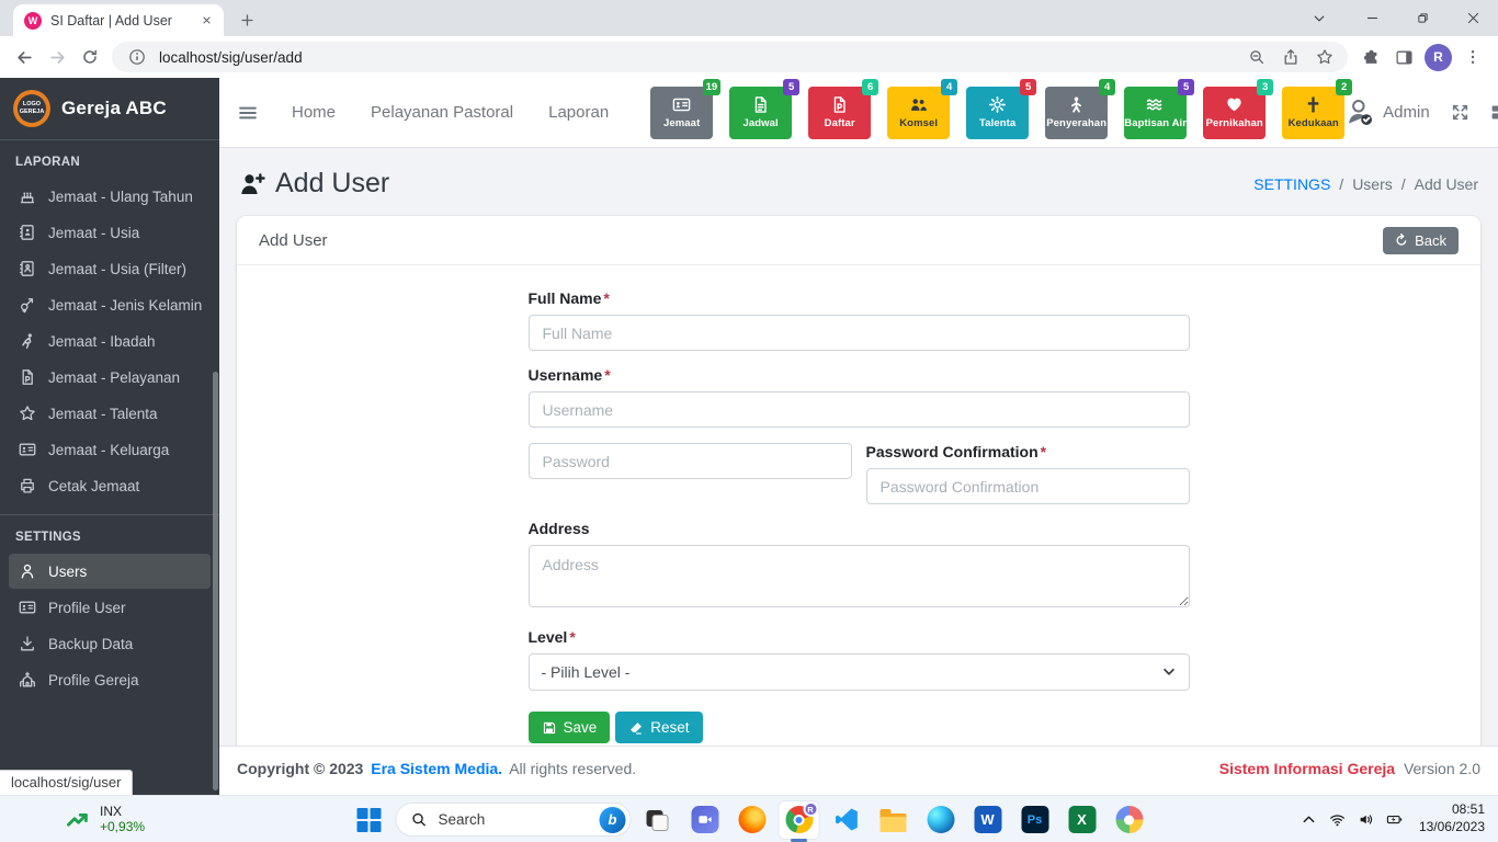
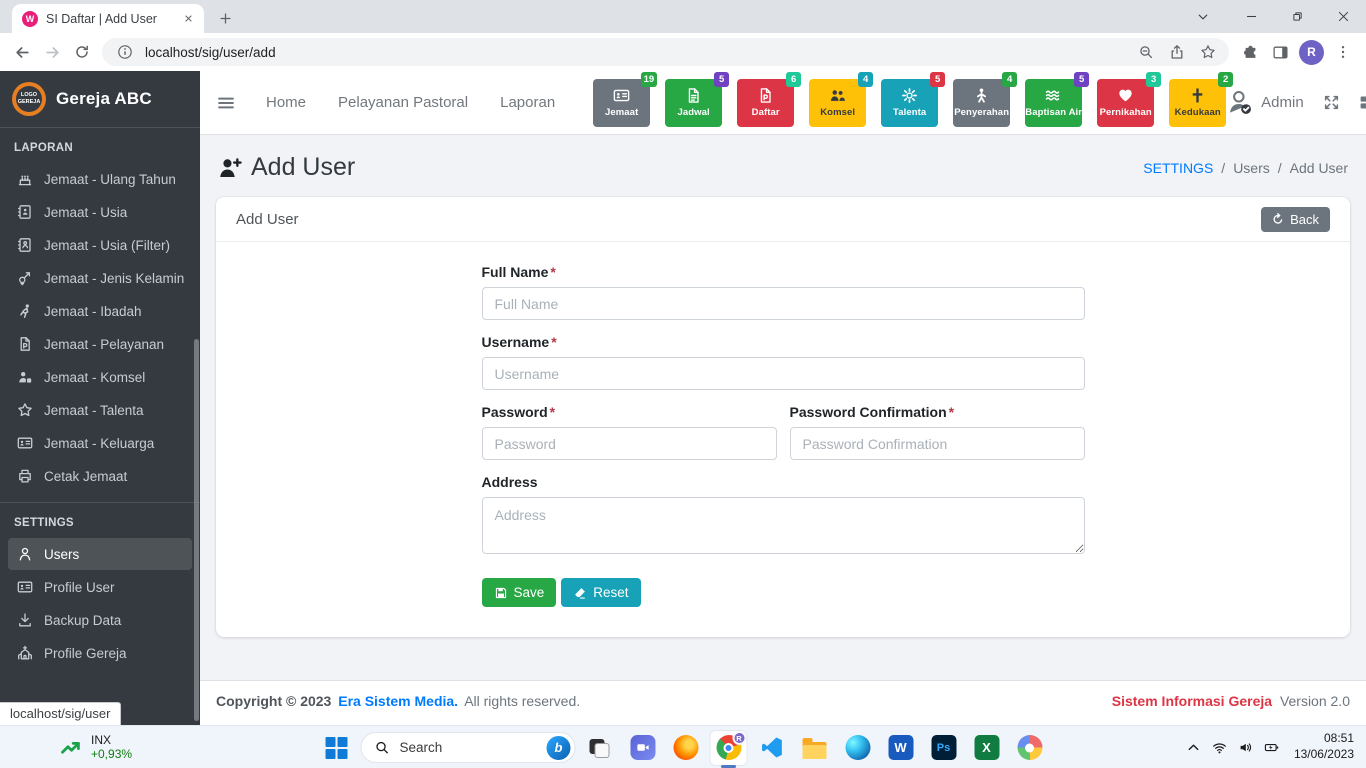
  W
  SI Daftar | Add User
  localhost/sig/user/add
  R
  Gereja ABC
  LAPORAN
  Jemaat - Ulang Tahun
  Jemaat - Usia
  Jemaat - Usia (Filter)
  Jemaat - Jenis Kelamin
  Jemaat - Ibadah
  Jemaat - Pelayanan
+ Jemaat - Komsel
  Jemaat - Talenta
  Jemaat - Keluarga
  Cetak Jemaat
  SETTINGS
  Users
  Profile User
  Backup Data
  Profile Gereja
  Home
  Pelayanan Pastoral
  Laporan
  Jemaat
  19
  Jadwal
  5
  Daftar
  6
  Komsel
  4
  Talenta
  5
  Penyerahan
  4
  Baptisan Air
  5
  Pernikahan
  3
  Kedukaan
  2
  Admin
  Add User
  SETTINGS
  /
  Users
  /
  Add User
  Add User
  Back
  Full Name *
  Full Name
  Username *
  Username
+ Password *
  Password
  Password Confirmation *
  Password Confirmation
  Address
  Address
- Level *
- - Pilih Level -
  Save
  Reset
  Copyright © 2023 Era Sistem Media. All rights reserved.
  Sistem Informasi Gereja Version 2.0
  localhost/sig/user
  INX
  +0,93%
  Search
  b
  R
  W
  Ps
  X
  08:51
  13/06/2023
